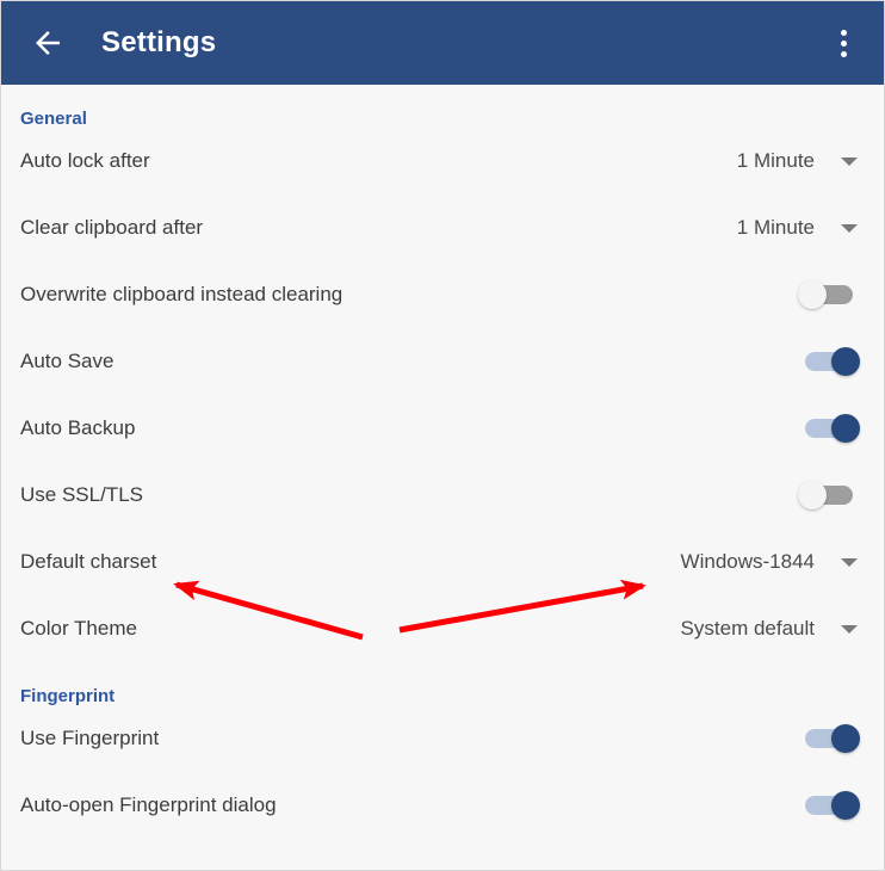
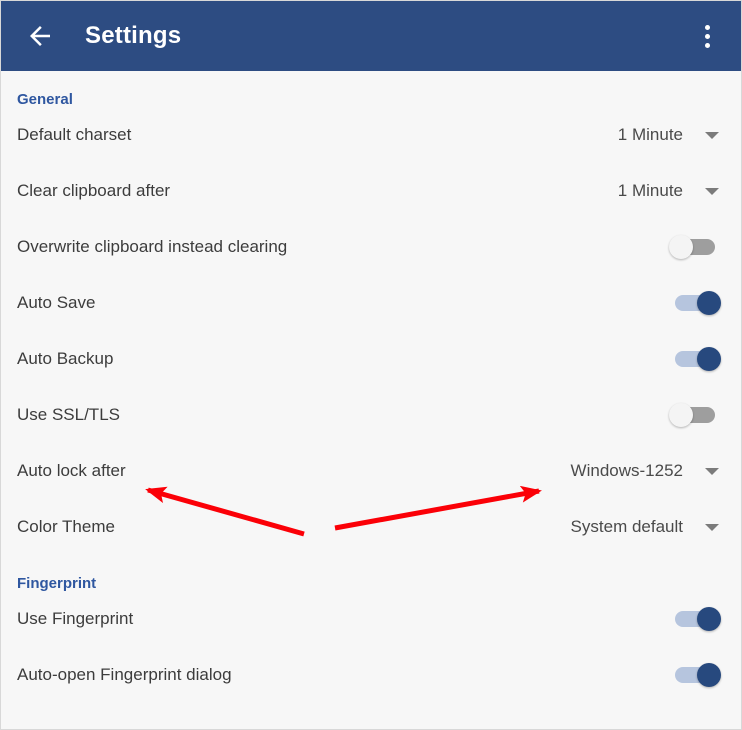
  Settings
  General
- Auto lock after
+ Default charset
  1 Minute
  Clear clipboard after
  1 Minute
  Overwrite clipboard instead clearing
  Auto Save
  Auto Backup
  Use SSL/TLS
- Default charset
+ Auto lock after
- Windows-1844
+ Windows-1252
  Color Theme
  System default
  Fingerprint
  Use Fingerprint
  Auto-open Fingerprint dialog
